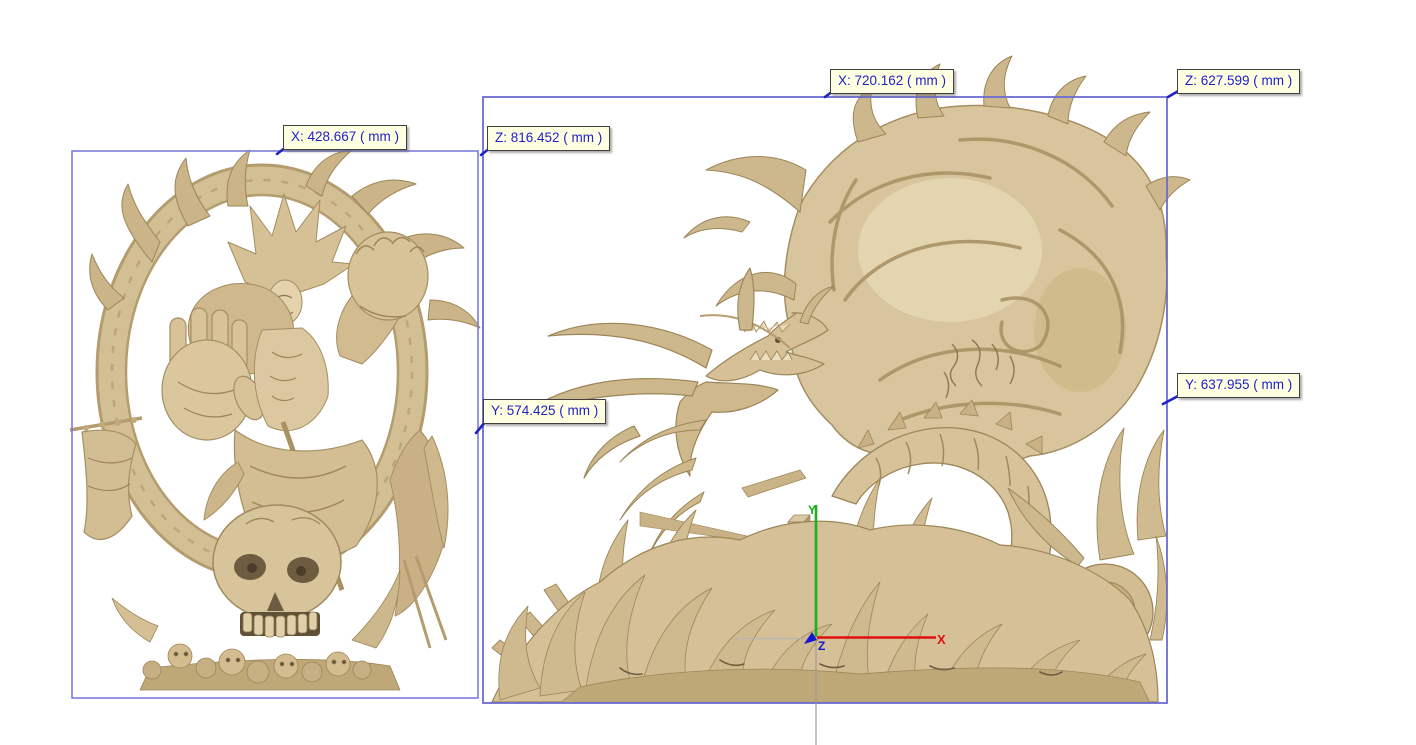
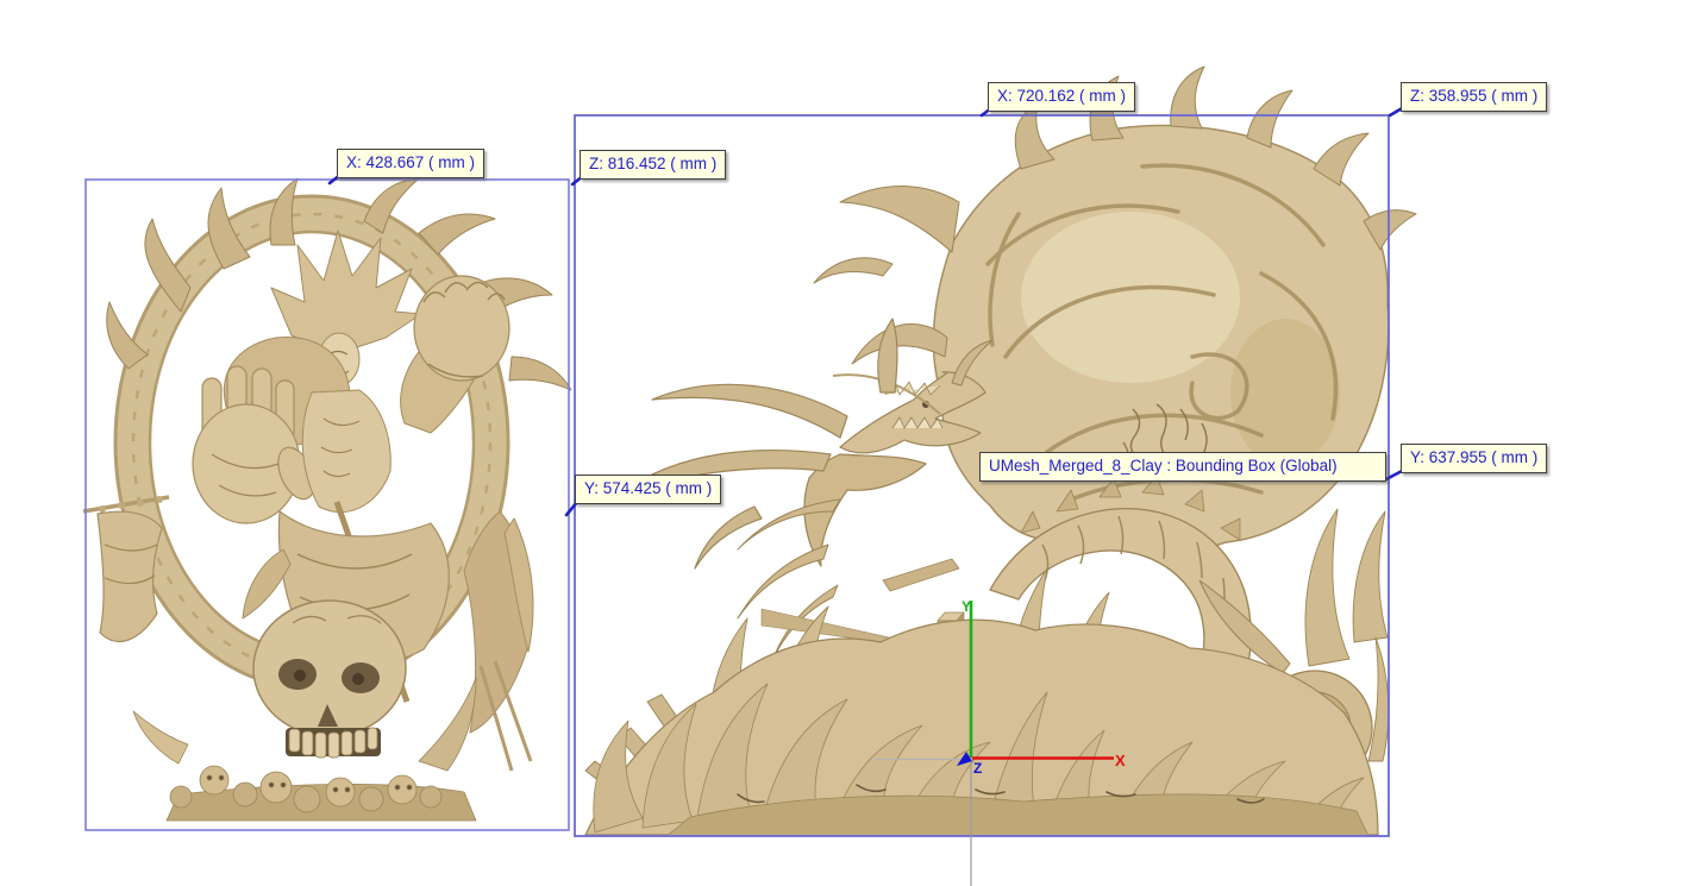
  X
  Y
  Z
  X: 428.667 ( mm )
  Z: 816.452 ( mm )
  Y: 574.425 ( mm )
  X: 720.162 ( mm )
- Z: 627.599 ( mm )
+ Z: 358.955 ( mm )
  Y: 637.955 ( mm )
+ UMesh_Merged_8_Clay : Bounding Box (Global)
